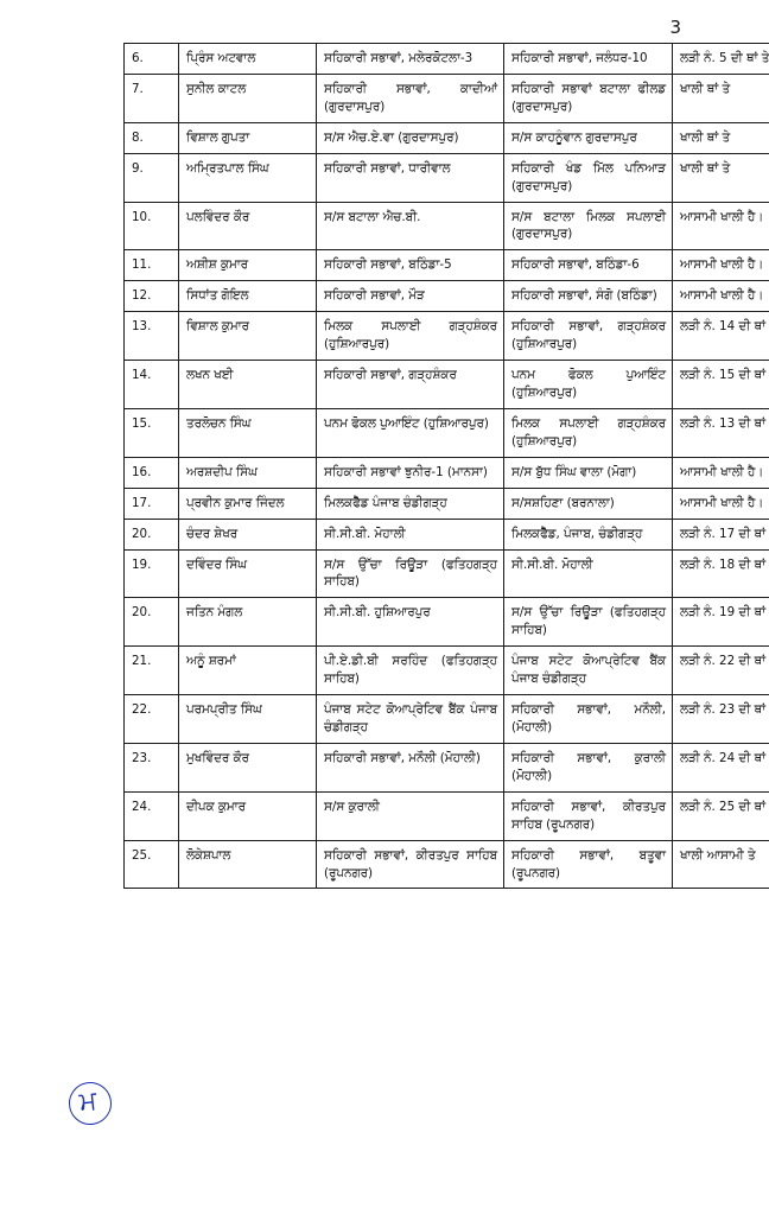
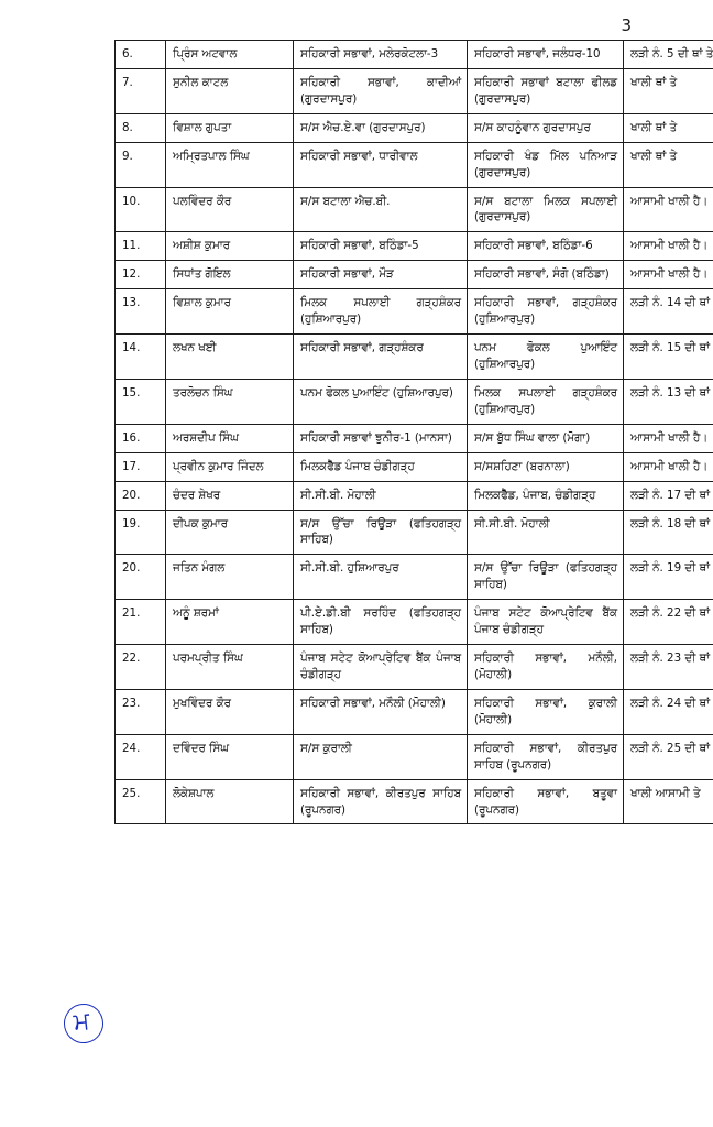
  3
  6.	ਪ੍ਰਿੰਸ ਅਟਵਾਲ	ਸਹਿਕਾਰੀ ਸਭਾਵਾਂ, ਮਲੇਰਕੋਟਲਾ-3	ਸਹਿਕਾਰੀ ਸਭਾਵਾਂ, ਜਲੰਧਰ-10	ਲੜੀ ਨੰ. 5 ਦੀ ਥਾਂ ਤੇ
  7.	ਸੁਨੀਲ ਕਾਟਲ	ਸਹਿਕਾਰੀ ਸਭਾਵਾਂ, ਕਾਦੀਆਂ (ਗੁਰਦਾਸਪੁਰ)	ਸਹਿਕਾਰੀ ਸਭਾਵਾਂ ਬਟਾਲਾ ਫੀਲਡ (ਗੁਰਦਾਸਪੁਰ)	ਖਾਲੀ ਥਾਂ ਤੇ
  8.	ਵਿਸ਼ਾਲ ਗੁਪਤਾ	ਸ/ਸ ਐਚ.ਏ.ਵਾ (ਗੁਰਦਾਸਪੁਰ)	ਸ/ਸ ਕਾਹਨੂੰਵਾਨ ਗੁਰਦਾਸਪੁਰ	ਖਾਲੀ ਥਾਂ ਤੇ
  9.	ਅਮ੍ਰਿਤਪਾਲ ਸਿੰਘ	ਸਹਿਕਾਰੀ ਸਭਾਵਾਂ, ਧਾਰੀਵਾਲ	ਸਹਿਕਾਰੀ ਖੰਡ ਮਿੱਲ ਪਨਿਆੜ (ਗੁਰਦਾਸਪੁਰ)	ਖਾਲੀ ਥਾਂ ਤੇ
  10.	ਪਲਵਿੰਦਰ ਕੌਰ	ਸ/ਸ ਬਟਾਲਾ ਐਚ.ਬੀ.	ਸ/ਸ ਬਟਾਲਾ ਮਿਲਕ ਸਪਲਾਈ (ਗੁਰਦਾਸਪੁਰ)	ਆਸਾਮੀ ਖਾਲੀ ਹੈ।
  11.	ਅਸ਼ੀਸ਼ ਕੁਮਾਰ	ਸਹਿਕਾਰੀ ਸਭਾਵਾਂ, ਬਠਿੰਡਾ-5	ਸਹਿਕਾਰੀ ਸਭਾਵਾਂ, ਬਠਿੰਡਾ-6	ਆਸਾਮੀ ਖਾਲੀ ਹੈ।
  12.	ਸਿਧਾਂਤ ਗੋਇਲ	ਸਹਿਕਾਰੀ ਸਭਾਵਾਂ, ਮੌੜ	ਸਹਿਕਾਰੀ ਸਭਾਵਾਂ, ਸੰਗੋ (ਬਠਿੰਡਾ)	ਆਸਾਮੀ ਖਾਲੀ ਹੈ।
  13.	ਵਿਸ਼ਾਲ ਕੁਮਾਰ	ਮਿਲਕ ਸਪਲਾਈ ਗੜ੍ਹਸ਼ੰਕਰ (ਹੁਸ਼ਿਆਰਪੁਰ)	ਸਹਿਕਾਰੀ ਸਭਾਵਾਂ, ਗੜ੍ਹਸ਼ੰਕਰ (ਹੁਸ਼ਿਆਰਪੁਰ)	ਲੜੀ ਨੰ. 14 ਦੀ ਥਾਂ
  14.	ਲਖਨ ਖਈ	ਸਹਿਕਾਰੀ ਸਭਾਵਾਂ, ਗੜ੍ਹਸ਼ੰਕਰ	ਪਨਮ ਫੋਕਲ ਪੁਆਇੰਟ (ਹੁਸ਼ਿਆਰਪੁਰ)	ਲੜੀ ਨੰ. 15 ਦੀ ਥਾਂ
  15.	ਤਰਲੋਚਨ ਸਿੰਘ	ਪਨਮ ਫੋਕਲ ਪੁਆਇੰਟ (ਹੁਸ਼ਿਆਰਪੁਰ)	ਮਿਲਕ ਸਪਲਾਈ ਗੜ੍ਹਸ਼ੰਕਰ (ਹੁਸ਼ਿਆਰਪੁਰ)	ਲੜੀ ਨੰ. 13 ਦੀ ਥਾਂ
  16.	ਅਰਸ਼ਦੀਪ ਸਿੰਘ	ਸਹਿਕਾਰੀ ਸਭਾਵਾਂ ਝੁਨੀਰ-1 (ਮਾਨਸਾ)	ਸ/ਸ ਬੁੱਧ ਸਿੰਘ ਵਾਲਾ (ਮੋਗਾ)	ਆਸਾਮੀ ਖਾਲੀ ਹੈ।
  17.	ਪ੍ਰਵੀਨ ਕੁਮਾਰ ਜਿੰਦਲ	ਮਿਲਕਫੈੱਡ ਪੰਜਾਬ ਚੰਡੀਗੜ੍ਹ	ਸ/ਸਸ਼ਹਿਣਾ (ਬਰਨਾਲਾ)	ਆਸਾਮੀ ਖਾਲੀ ਹੈ।
  20.	ਚੰਦਰ ਸ਼ੇਖਰ	ਸੀ.ਸੀ.ਬੀ. ਮੋਹਾਲੀ	ਮਿਲਕਫੈੱਡ, ਪੰਜਾਬ, ਚੰਡੀਗੜ੍ਹ	ਲੜੀ ਨੰ. 17 ਦੀ ਥਾਂ
- 19.	ਦਵਿੰਦਰ ਸਿੰਘ	ਸ/ਸ ਉੱਚਾ ਰਿਊੜਾ (ਫਤਿਹਗੜ੍ਹ ਸਾਹਿਬ)	ਸੀ.ਸੀ.ਬੀ. ਮੋਹਾਲੀ	ਲੜੀ ਨੰ. 18 ਦੀ ਥਾਂ
+ 19.	ਦੀਪਕ ਕੁਮਾਰ	ਸ/ਸ ਉੱਚਾ ਰਿਊੜਾ (ਫਤਿਹਗੜ੍ਹ ਸਾਹਿਬ)	ਸੀ.ਸੀ.ਬੀ. ਮੋਹਾਲੀ	ਲੜੀ ਨੰ. 18 ਦੀ ਥਾਂ
  20.	ਜਤਿਨ ਮੰਗਲ	ਸੀ.ਸੀ.ਬੀ. ਹੁਸ਼ਿਆਰਪੁਰ	ਸ/ਸ ਉੱਚਾ ਰਿਊੜਾ (ਫਤਿਹਗੜ੍ਹ ਸਾਹਿਬ)	ਲੜੀ ਨੰ. 19 ਦੀ ਥਾਂ
  21.	ਅਨੂੰ ਸ਼ਰਮਾਂ	ਪੀ.ਏ.ਡੀ.ਬੀ ਸਰਹਿੰਦ (ਫਤਿਹਗੜ੍ਹ ਸਾਹਿਬ)	ਪੰਜਾਬ ਸਟੇਟ ਕੋਆਪ੍ਰੇਟਿਵ ਬੈਂਕ ਪੰਜਾਬ ਚੰਡੀਗੜ੍ਹ	ਲੜੀ ਨੰ. 22 ਦੀ ਥਾਂ
  22.	ਪਰਮਪ੍ਰੀਤ ਸਿੰਘ	ਪੰਜਾਬ ਸਟੇਟ ਕੋਆਪ੍ਰੇਟਿਵ ਬੈਂਕ ਪੰਜਾਬ ਚੰਡੀਗੜ੍ਹ	ਸਹਿਕਾਰੀ ਸਭਾਵਾਂ, ਮਨੌਲੀ, (ਮੋਹਾਲੀ)	ਲੜੀ ਨੰ. 23 ਦੀ ਥਾਂ
  23.	ਮੁਖਵਿੰਦਰ ਕੌਰ	ਸਹਿਕਾਰੀ ਸਭਾਵਾਂ, ਮਨੌਲੀ (ਮੋਹਾਲੀ)	ਸਹਿਕਾਰੀ ਸਭਾਵਾਂ, ਕੁਰਾਲੀ (ਮੋਹਾਲੀ)	ਲੜੀ ਨੰ. 24 ਦੀ ਥਾਂ
- 24.	ਦੀਪਕ ਕੁਮਾਰ	ਸ/ਸ ਕੁਰਾਲੀ	ਸਹਿਕਾਰੀ ਸਭਾਵਾਂ, ਕੀਰਤਪੁਰ ਸਾਹਿਬ (ਰੂਪਨਗਰ)	ਲੜੀ ਨੰ. 25 ਦੀ ਥਾਂ
+ 24.	ਦਵਿੰਦਰ ਸਿੰਘ	ਸ/ਸ ਕੁਰਾਲੀ	ਸਹਿਕਾਰੀ ਸਭਾਵਾਂ, ਕੀਰਤਪੁਰ ਸਾਹਿਬ (ਰੂਪਨਗਰ)	ਲੜੀ ਨੰ. 25 ਦੀ ਥਾਂ
  25.	ਲੋਕੇਸ਼ਪਾਲ	ਸਹਿਕਾਰੀ ਸਭਾਵਾਂ, ਕੀਰਤਪੁਰ ਸਾਹਿਬ (ਰੂਪਨਗਰ)	ਸਹਿਕਾਰੀ ਸਭਾਵਾਂ, ਬਤੂਵਾ (ਰੂਪਨਗਰ)	ਖਾਲੀ ਆਸਾਮੀ ਤੇ
